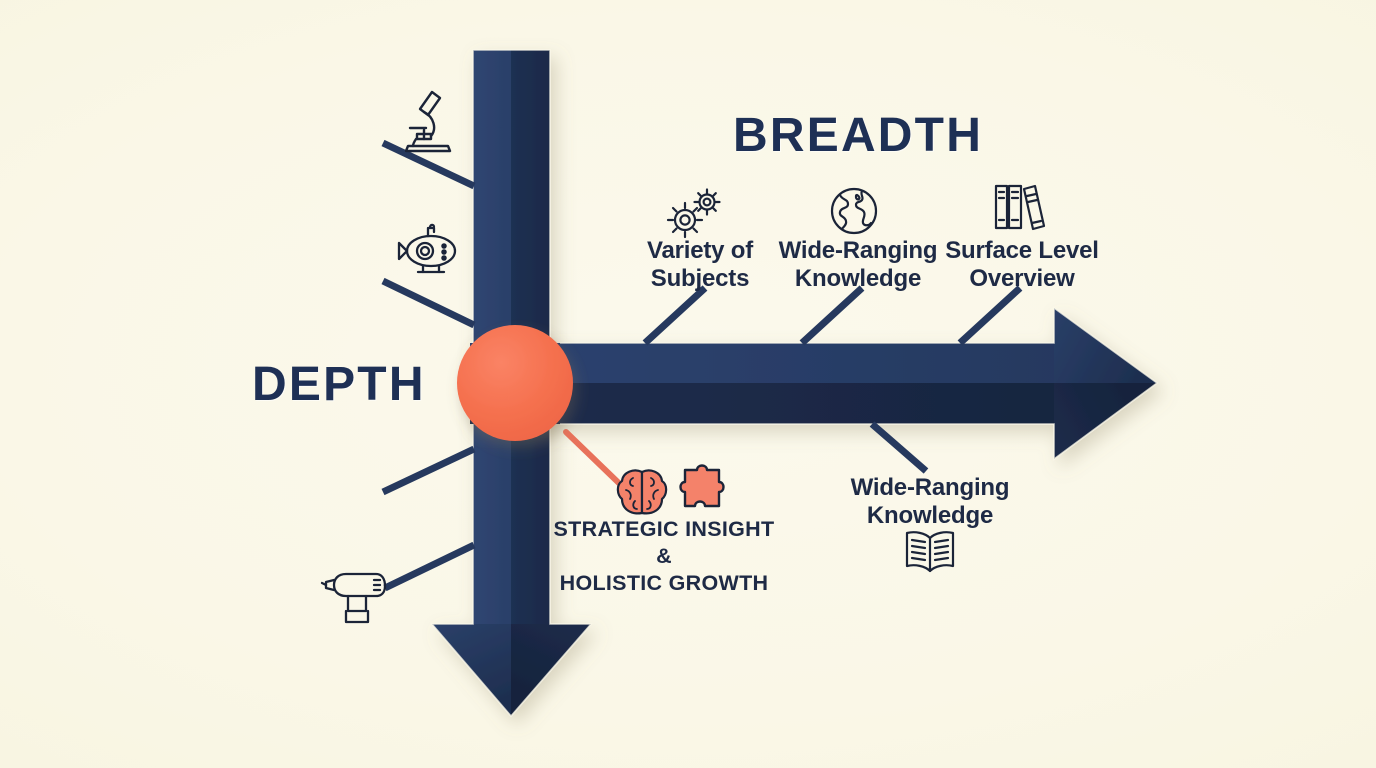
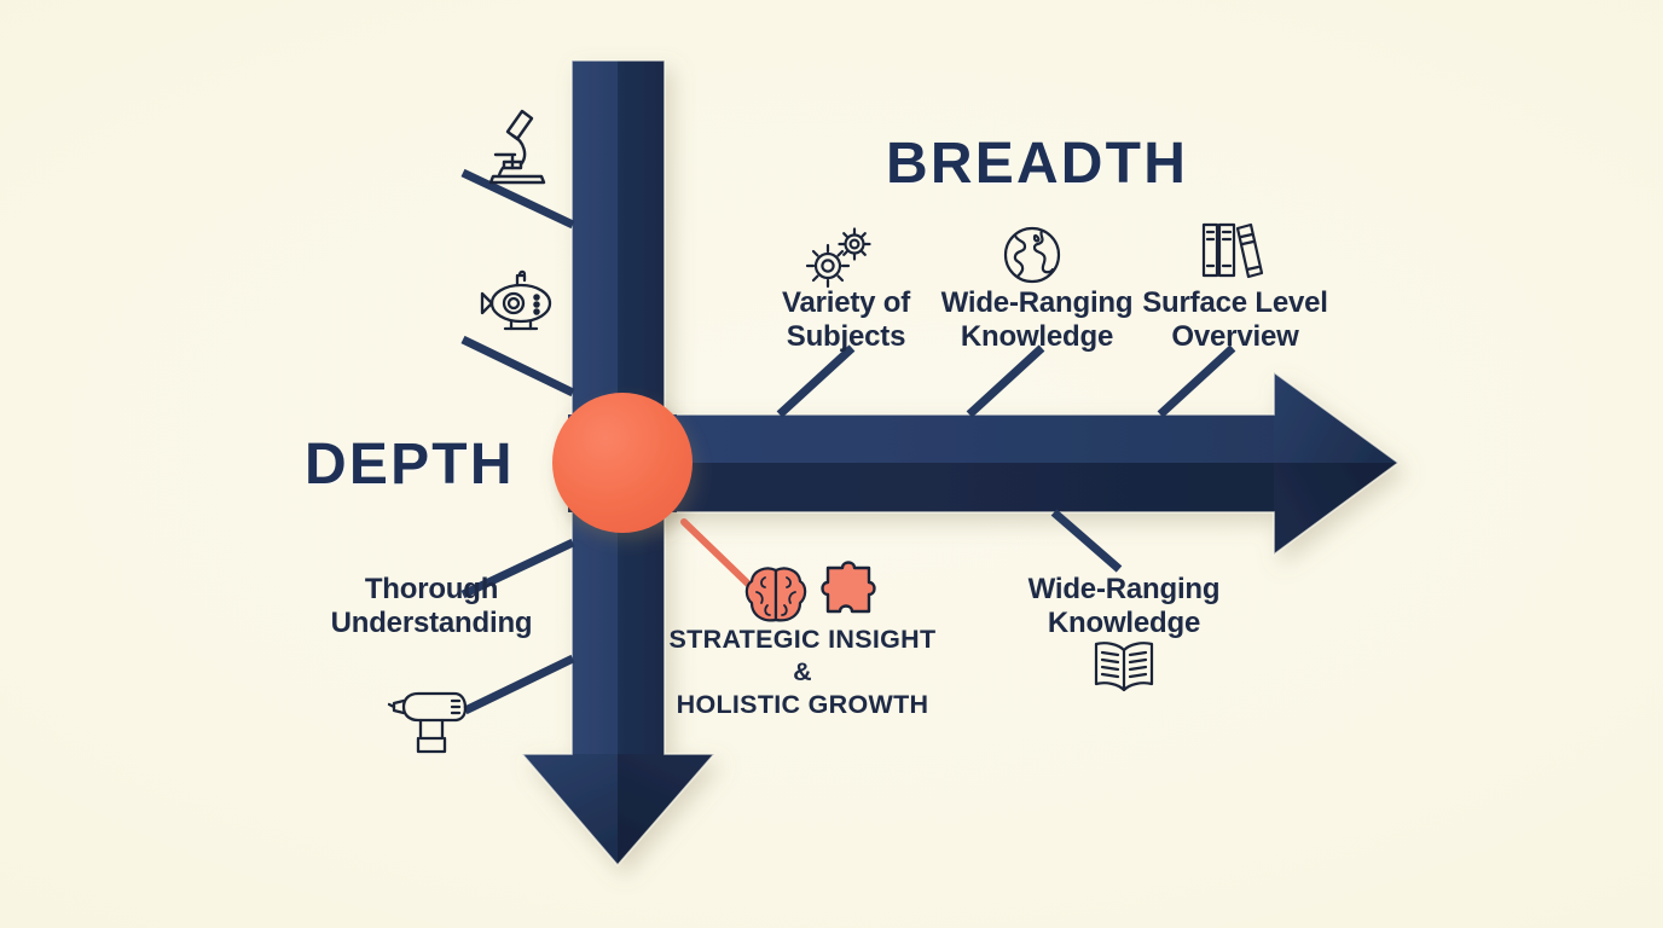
  DEPTH
  BREADTH
+ Thorough
+ Understanding
  Variety of
  Subjects
  Wide-Ranging
  Knowledge
  Surface Level
  Overview
  Wide-Ranging
  Knowledge
  STRATEGIC INSIGHT &
  HOLISTIC GROWTH
